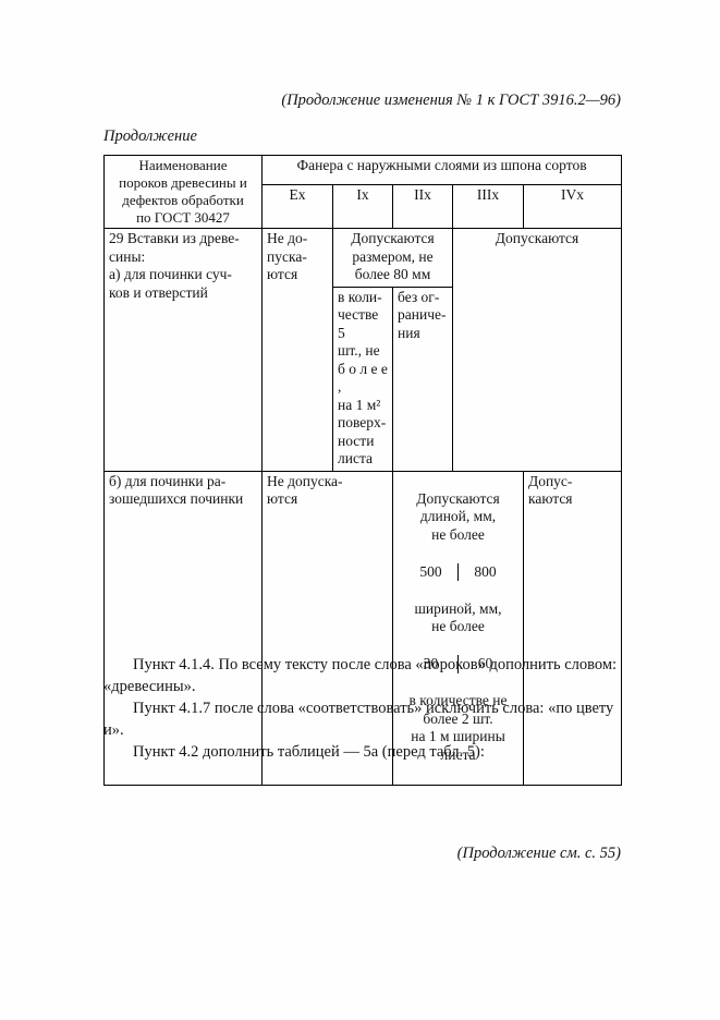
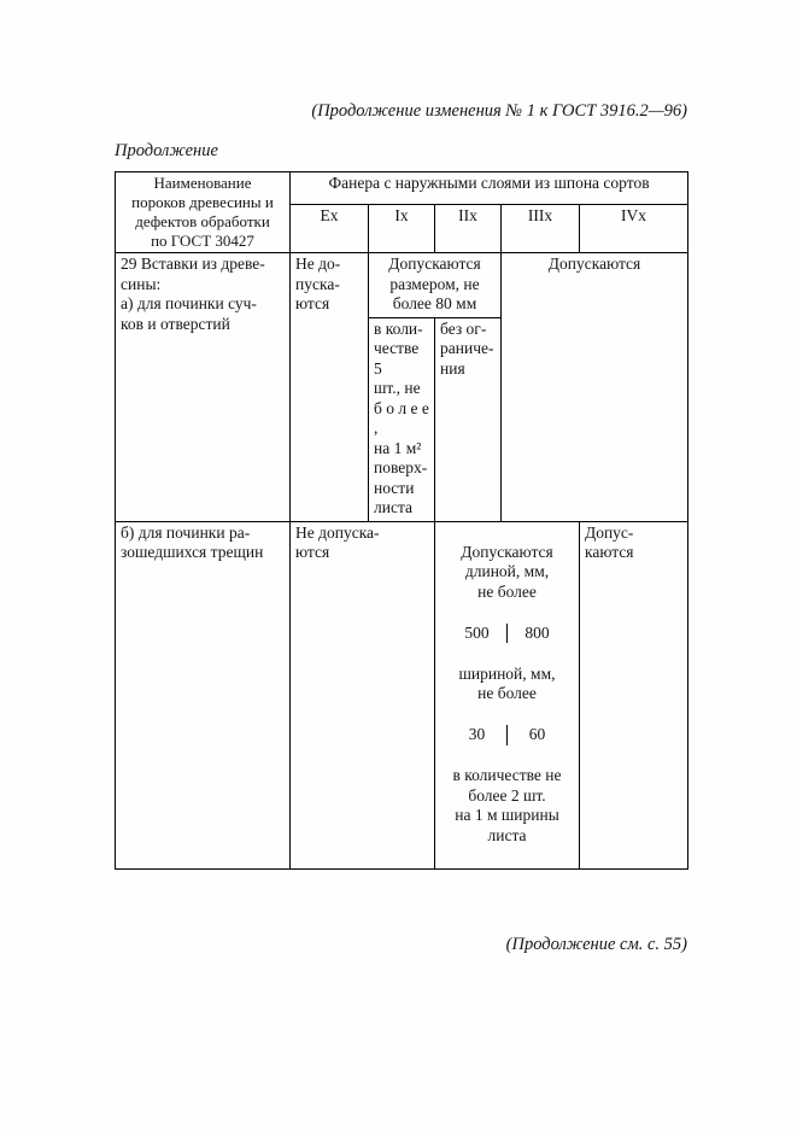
  (Продолжение изменения № 1 к ГОСТ 3916.2—96)
  Продолжение
  Наименование пороков древесины и дефектов обработки по ГОСТ 30427	Фанера с наружными слоями из шпона сортов
  Ех	Iх	IIх	IIIх	IVх
  29 Вставки из древе- сины: а) для починки суч- ков и отверстий	Не до- пуска- ются	Допускаются размером, не более 80 мм	Допускаются
  в коли- честве 5 шт., не б о л е е , на 1 м² поверх- ности листа	без ог- раниче- ния
- б) для починки ра- зошедшихся починки	Не допуска- ются	Допускаются длиной, мм, не более 500 800 шириной, мм, не более 30 60 в количестве не более 2 шт. на 1 м ширины листа	Допус- каются
+ б) для починки ра- зошедшихся трещин	Не допуска- ются	Допускаются длиной, мм, не более 500 800 шириной, мм, не более 30 60 в количестве не более 2 шт. на 1 м ширины листа	Допус- каются
- Пункт 4.1.4. По всему тексту после слова «пороков» дополнить словом: «древесины».
- Пункт 4.1.7 после слова «соответствовать» исключить слова: «по цвету и».
- Пункт 4.2 дополнить таблицей — 5а (перед табл. 5):
  (Продолжение см. с. 55)
